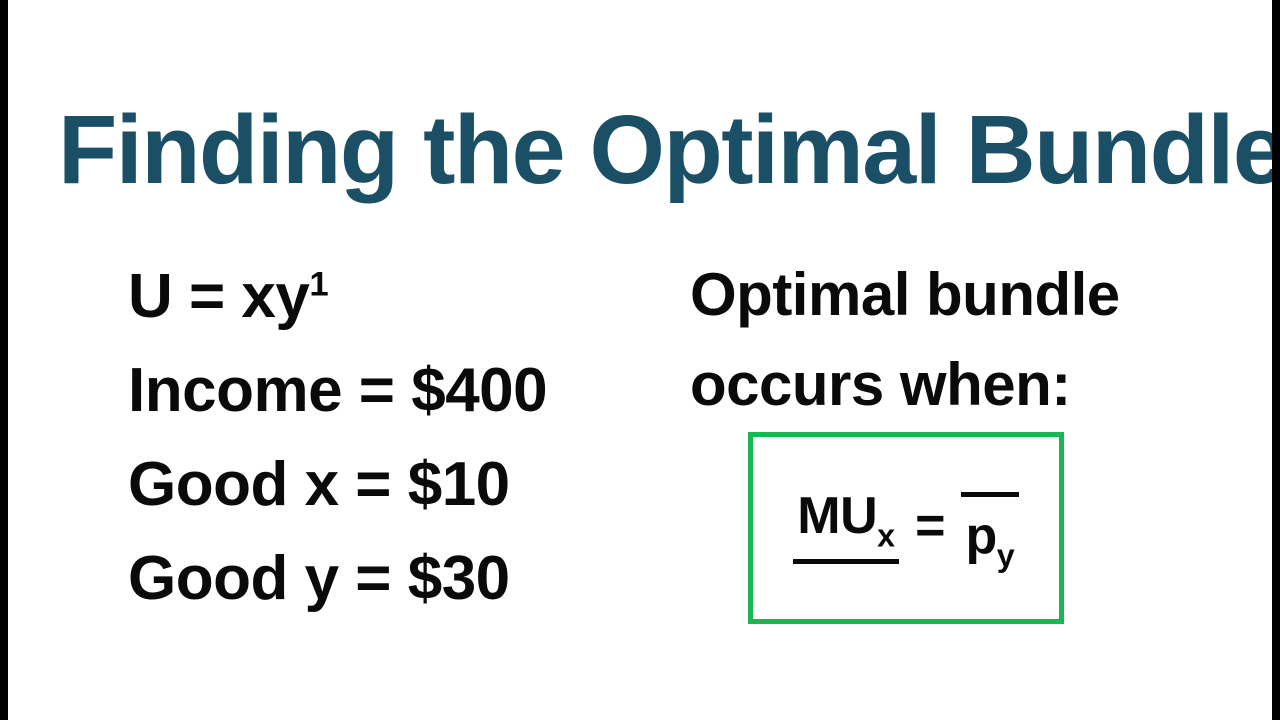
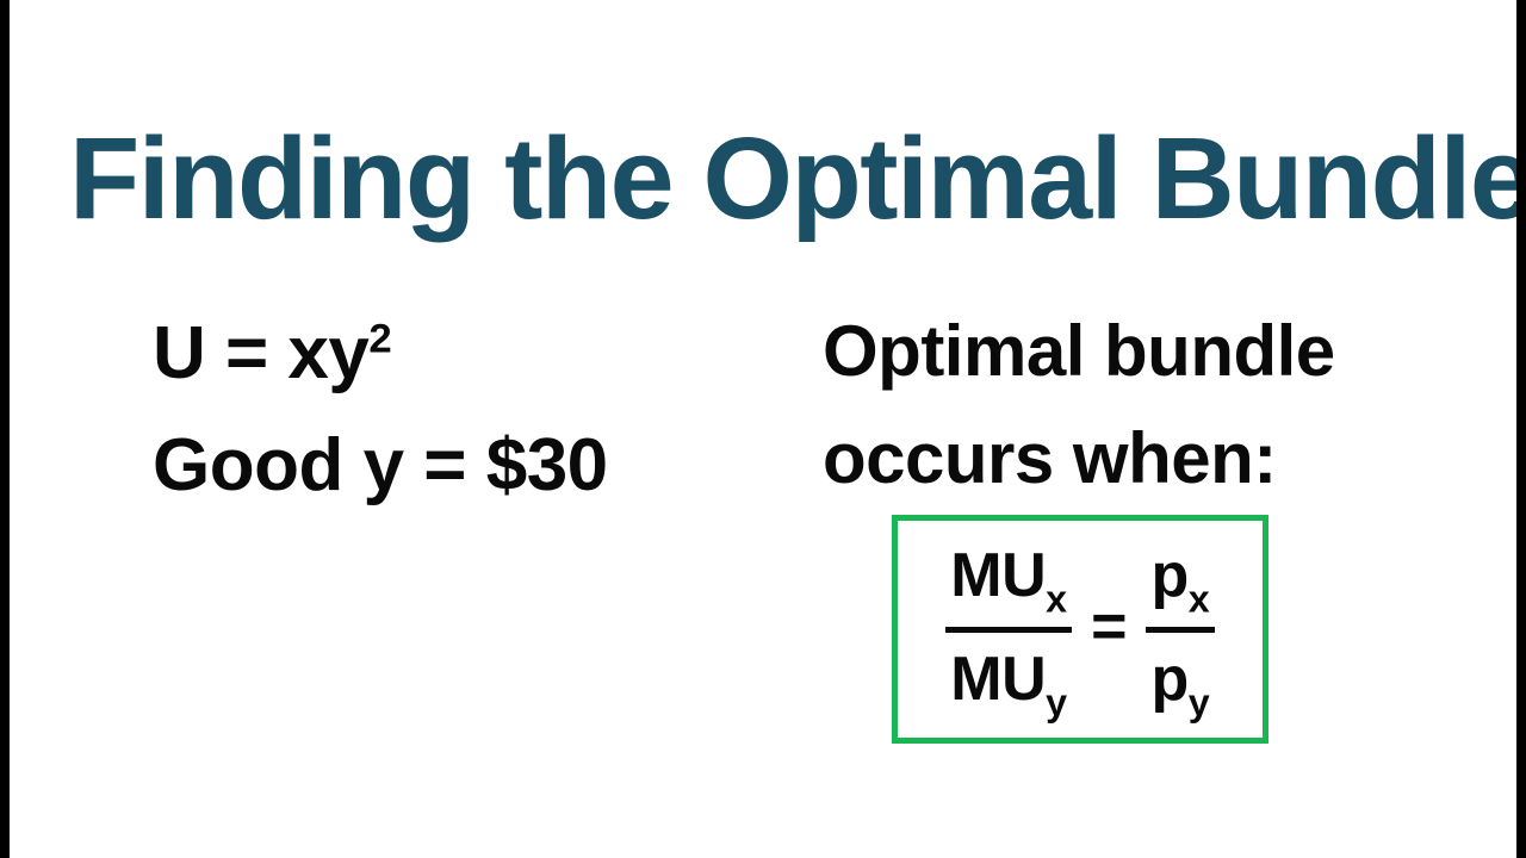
  Finding the Optimal Bundle
- U = xy1
+ U = xy2
- Income = $400
- Good x = $10
  Good y = $30
  Optimal bundle
  occurs when:
  MUx
+ MUy
  =
+ px
  py
